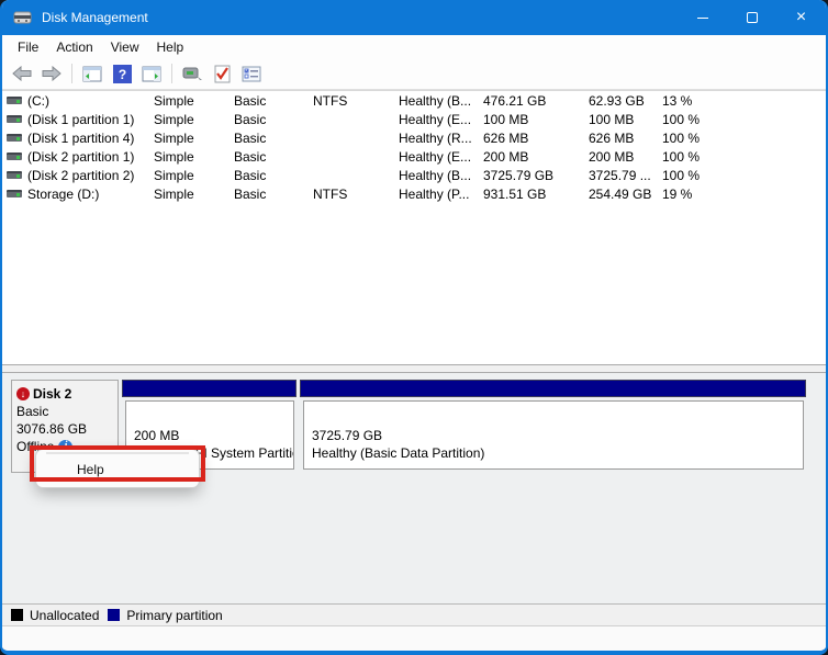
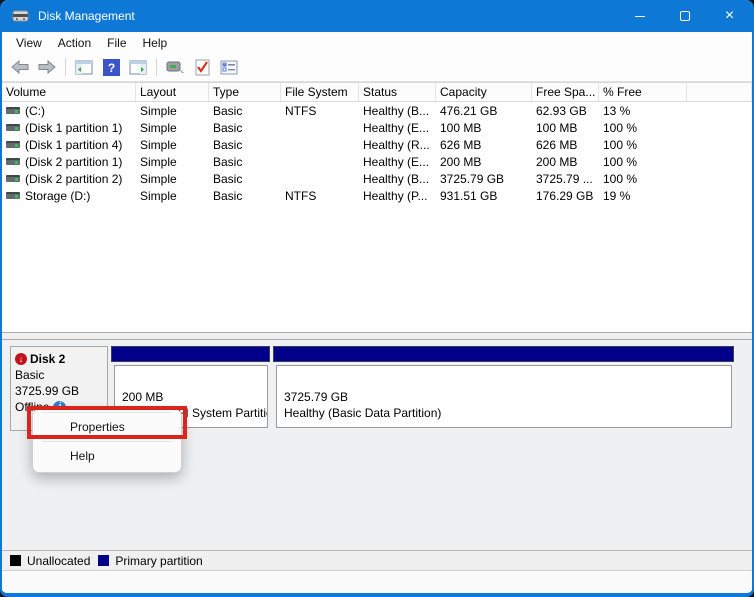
  Disk Management
  ×
- File
+ View
  Action
- View
+ File
  Help
  ?
+ Volume
+ Layout
+ Type
+ File System
+ Status
+ Capacity
+ Free Spa...
+ % Free
  (C:)
  Simple
  Basic
  NTFS
  Healthy (B...
  476.21 GB
  62.93 GB
  13 %
  (Disk 1 partition 1)
  Simple
  Basic
  Healthy (E...
  100 MB
  100 MB
  100 %
  (Disk 1 partition 4)
  Simple
  Basic
  Healthy (R...
  626 MB
  626 MB
  100 %
  (Disk 2 partition 1)
  Simple
  Basic
  Healthy (E...
  200 MB
  200 MB
  100 %
  (Disk 2 partition 2)
  Simple
  Basic
  Healthy (B...
  3725.79 GB
  3725.79 ...
  100 %
  Storage (D:)
  Simple
  Basic
  NTFS
  Healthy (P...
  931.51 GB
- 254.49 GB
+ 176.29 GB
  19 %
  ↓
  Disk 2
  Basic
- 3076.86 GB
+ 3725.99 GB
  Offline
  i
  200 MB
  3725.79 GB
  Healthy (Basic Data Partition)
+ Properties
  Help
  Unallocated
  Primary partition
